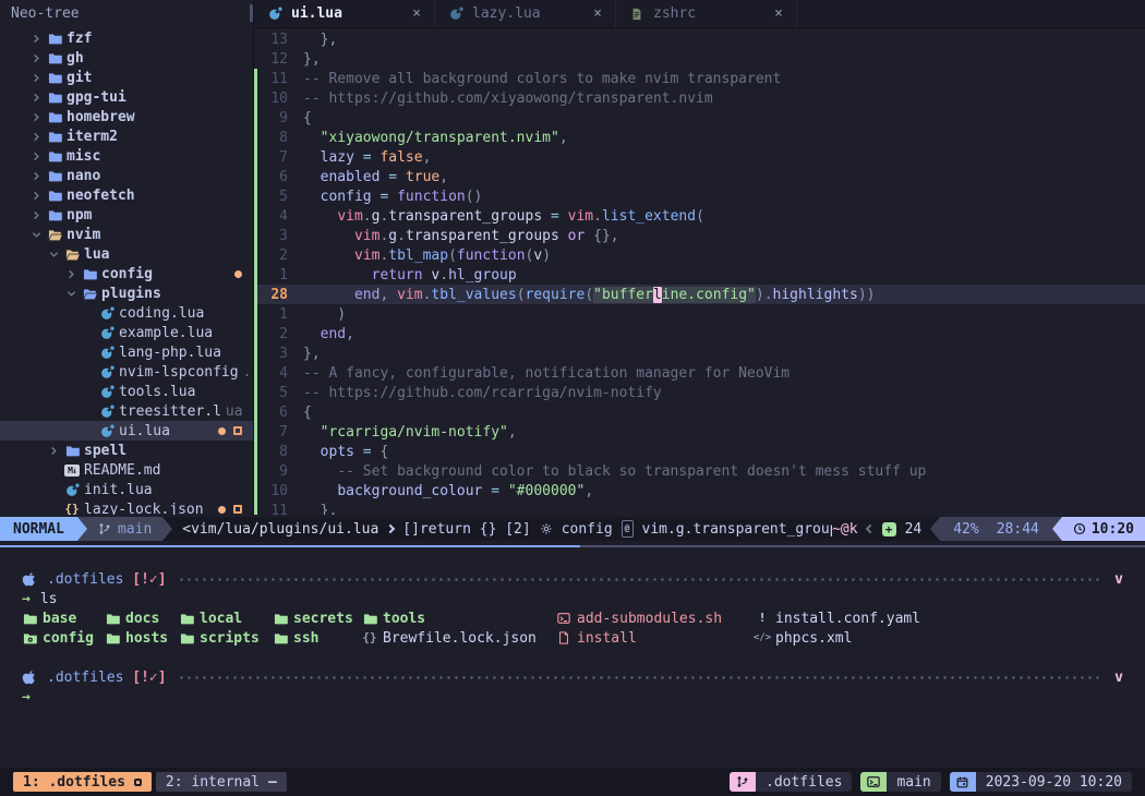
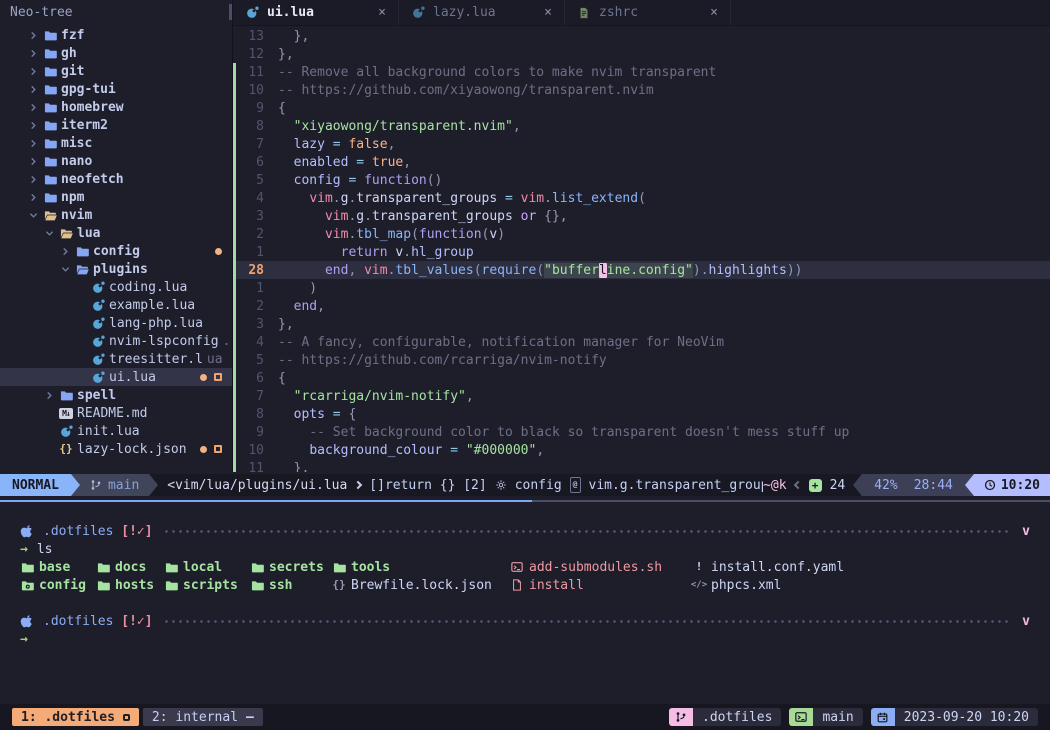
  Neo-tree
  fzf
  gh
  git
  gpg-tui
  homebrew
  iterm2
  misc
  nano
  neofetch
  npm
  nvim
  lua
  config
  plugins
  coding.lua
  example.lua
  lang-php.lua
  nvim-lspconfig
  .
- tools.lua
  treesitter.l
  ua
  ui.lua
  spell
  M↓
  README.md
  init.lua
  {}
  lazy-lock.json
  ui.lua
  ×
  lazy.lua
  ×
  zshrc
  ×
  13
  },
  12
  },
  11
  -- Remove all background colors to make nvim transparent
  10
  -- https://github.com/xiyaowong/transparent.nvim
  9
  {
  8
  "xiyaowong/transparent.nvim",
  7
  lazy = false,
  6
  enabled = true,
  5
  config = function()
  4
  vim.g.transparent_groups = vim.list_extend(
  3
  vim.g.transparent_groups or {},
  2
  vim.tbl_map(function(v)
  1
  return v.hl_group
  28
  end, vim.tbl_values(require("bufferline.config").highlights))
  1
  )
  2
  end,
  3
  },
  4
  -- A fancy, configurable, notification manager for NeoVim
  5
  -- https://github.com/rcarriga/nvim-notify
  6
  {
  7
  "rcarriga/nvim-notify",
  8
  opts = {
  9
  -- Set background color to black so transparent doesn't mess stuff up
  10
  background_colour = "#000000",
  11
  },
  NORMAL
  main
  <vim/lua/plugins/ui.lua
  []return {} [2]
  config
  @
  vim.g.transparent_grou
  ~@k
  +
  24
  42%
  28:44
  10:20
  .dotfiles
  [!✓]
  v
  →
  ls
  base
  docs
  local
  secrets
  tools
  add-submodules.sh
  !
  install.conf.yaml
  config
  hosts
  scripts
  ssh
  {}
  Brewfile.lock.json
  install
  </>
  phpcs.xml
  .dotfiles
  [!✓]
  v
  →
  1: .dotfiles
  2: internal
  –
  .dotfiles
  main
  2023-09-20 10:20
